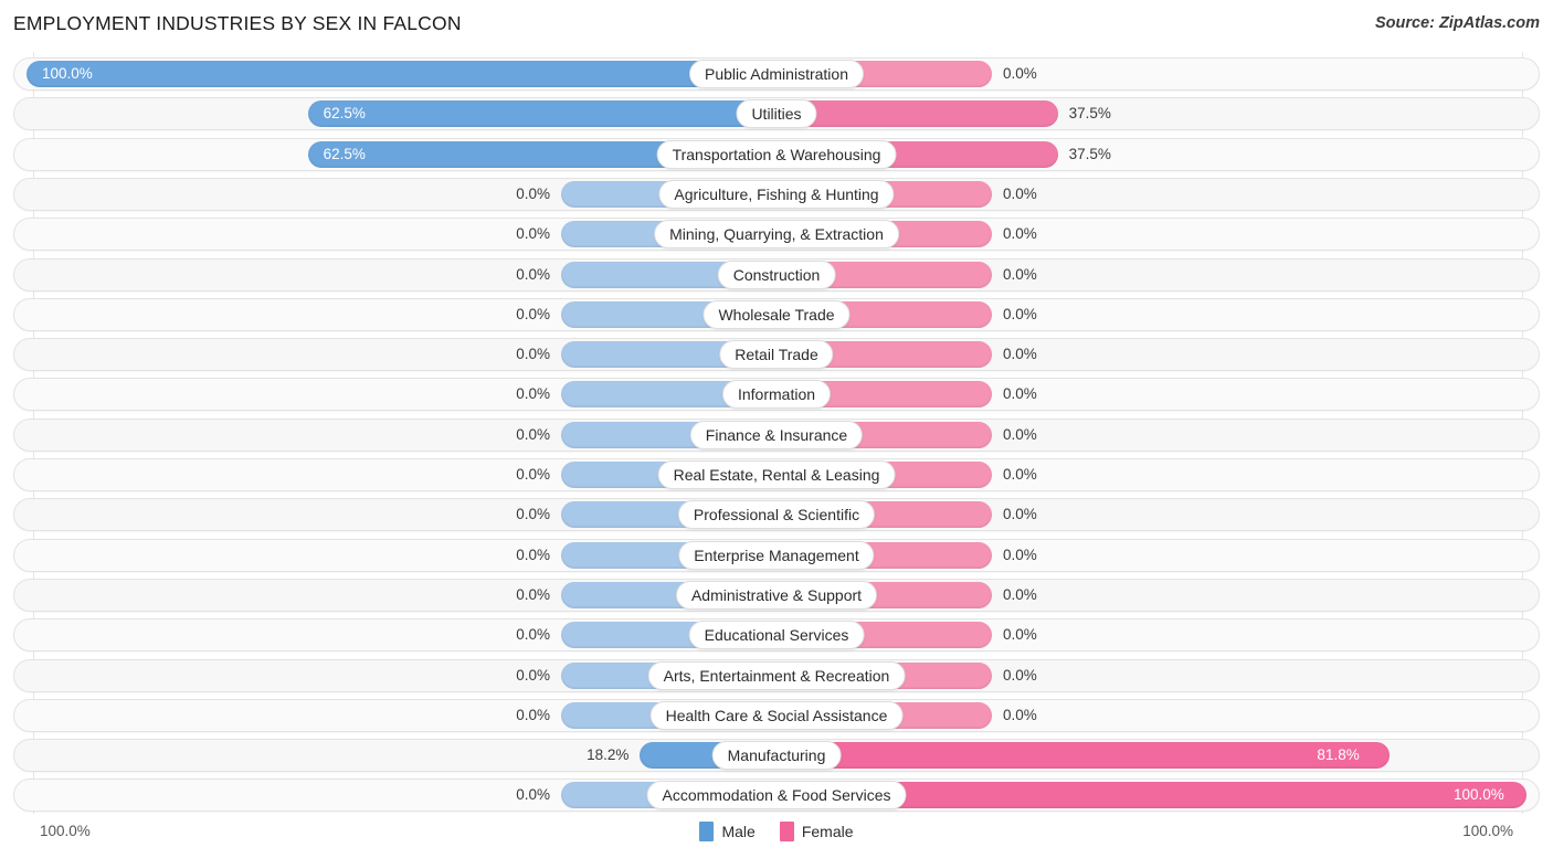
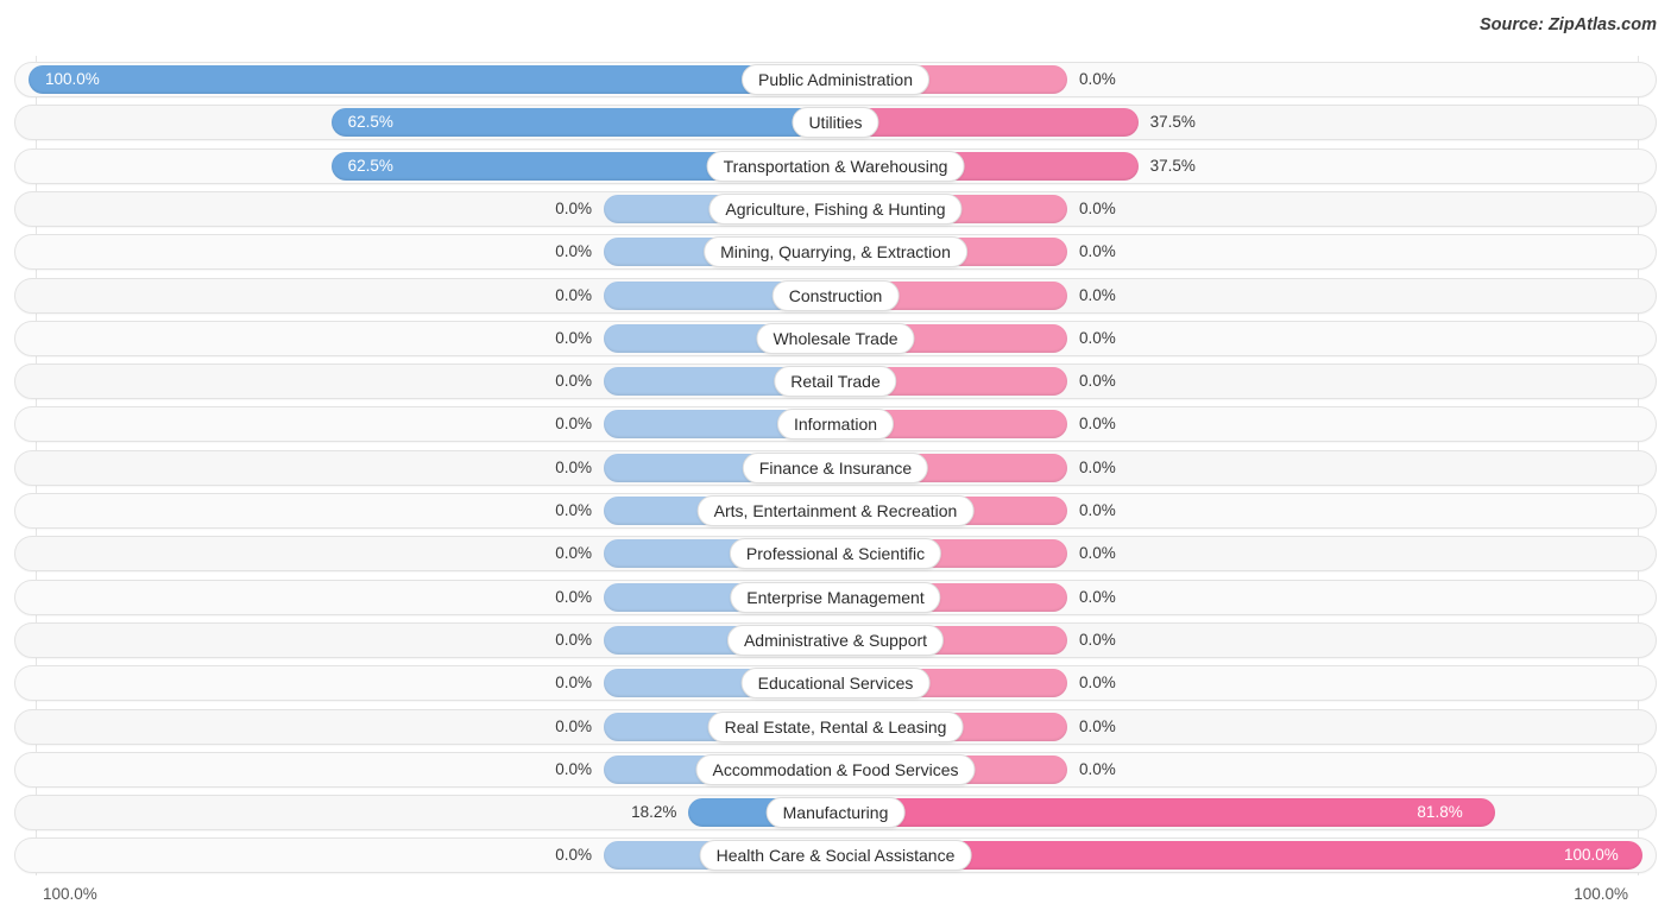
- EMPLOYMENT INDUSTRIES BY SEX IN FALCON
  Source: ZipAtlas.com
  100.0%
  0.0%
  Public Administration
  62.5%
  37.5%
  Utilities
  62.5%
  37.5%
  Transportation & Warehousing
  0.0%
  0.0%
  Agriculture, Fishing & Hunting
  0.0%
  0.0%
  Mining, Quarrying, & Extraction
  0.0%
  0.0%
  Construction
  0.0%
  0.0%
  Wholesale Trade
  0.0%
  0.0%
  Retail Trade
  0.0%
  0.0%
  Information
  0.0%
  0.0%
  Finance & Insurance
  0.0%
  0.0%
- Real Estate, Rental & Leasing
+ Arts, Entertainment & Recreation
  0.0%
  0.0%
  Professional & Scientific
  0.0%
  0.0%
  Enterprise Management
  0.0%
  0.0%
  Administrative & Support
  0.0%
  0.0%
  Educational Services
  0.0%
  0.0%
- Arts, Entertainment & Recreation
+ Real Estate, Rental & Leasing
  0.0%
  0.0%
- Health Care & Social Assistance
+ Accommodation & Food Services
  18.2%
  81.8%
  Manufacturing
  0.0%
  100.0%
- Accommodation & Food Services
+ Health Care & Social Assistance
  100.0%
- Male
- Female
  100.0%
